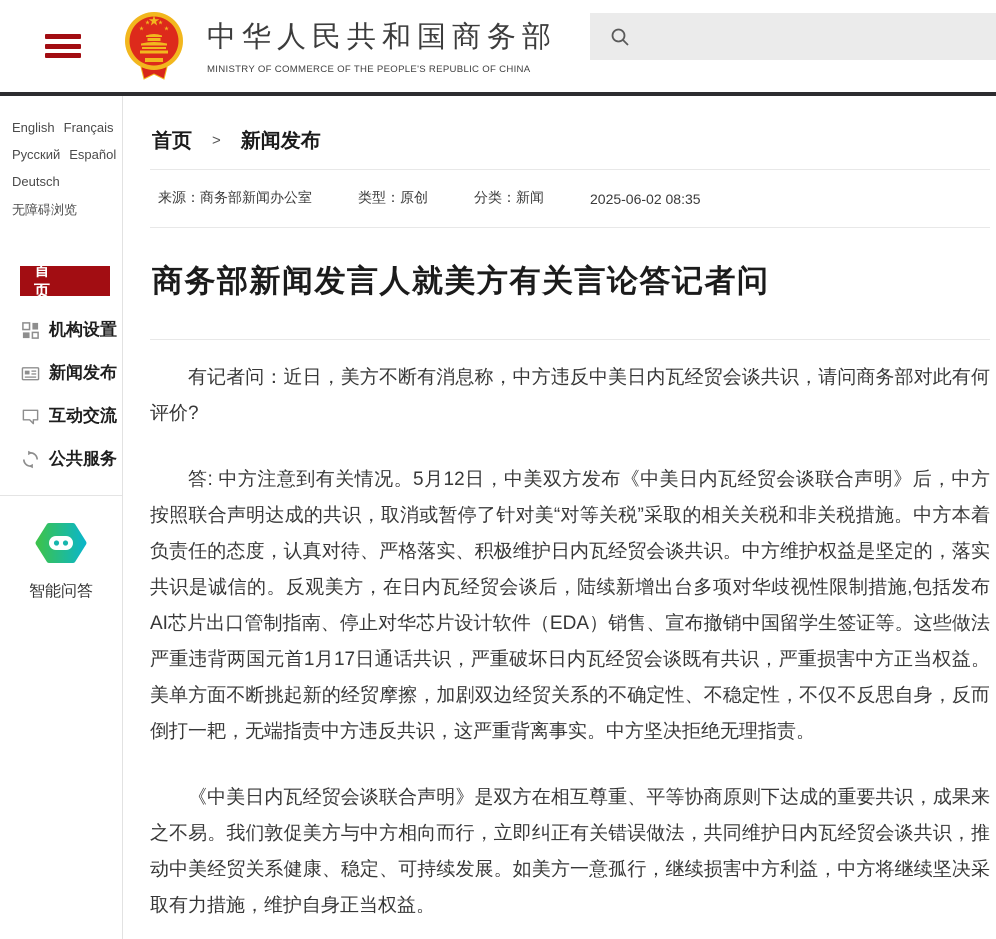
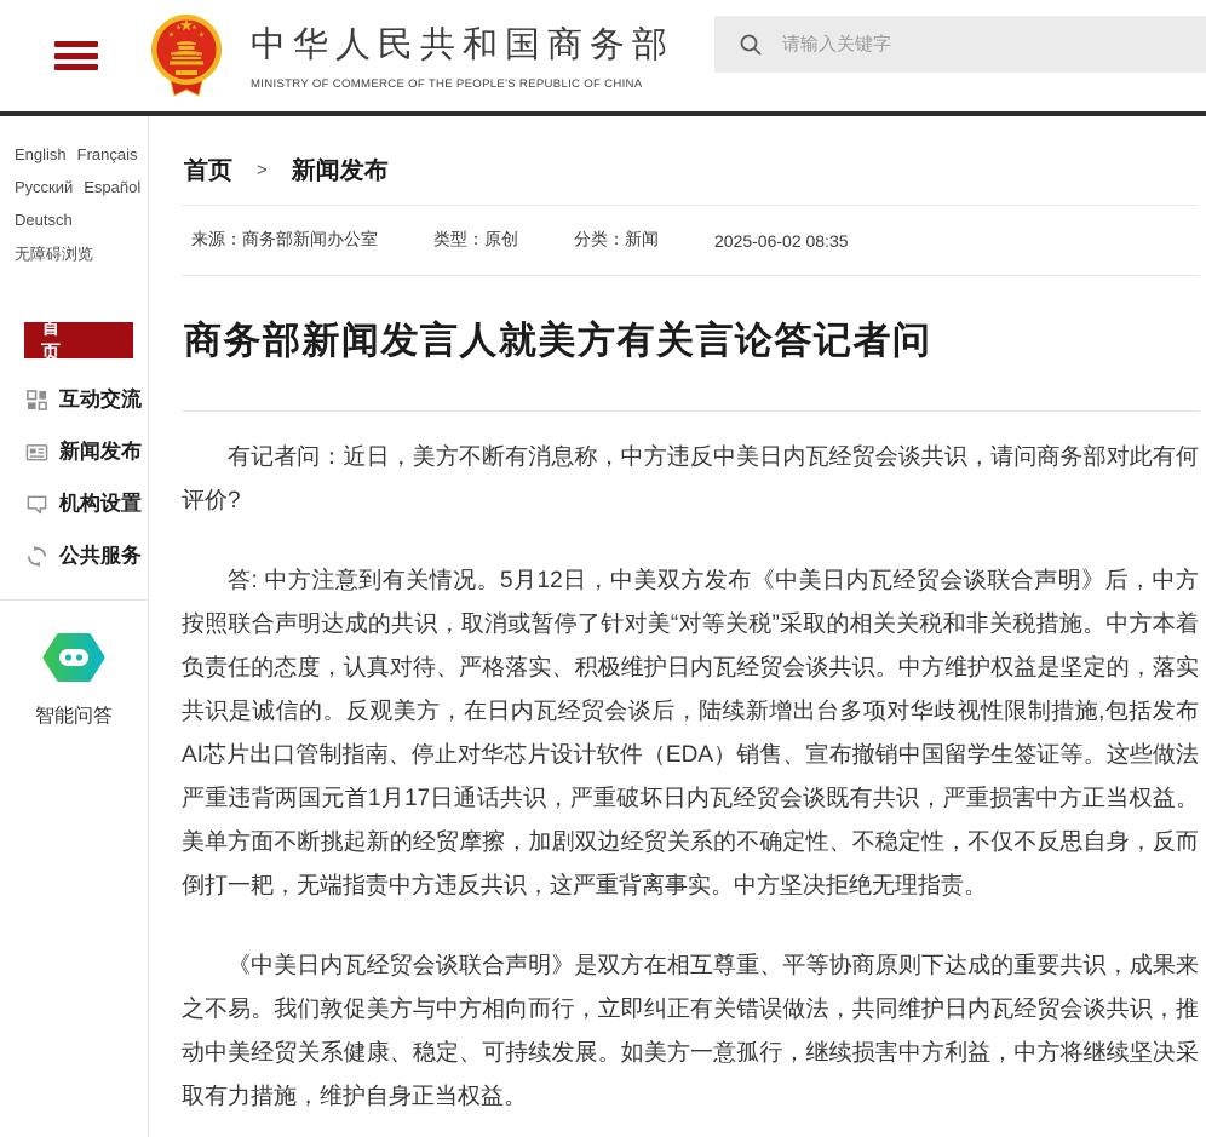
  中华人民共和国商务部
  MINISTRY OF COMMERCE OF THE PEOPLE'S REPUBLIC OF CHINA
+ 请输入关键字
  English
  Français
  Русский
  Español
  Deutsch
  无障碍浏览
  首 页
- 机构设置
+ 互动交流
  新闻发布
- 互动交流
+ 机构设置
  公共服务
  智能问答
  首页
  >
  新闻发布
  来源：商务部新闻办公室
  类型：原创
  分类：新闻
  2025-06-02 08:35
  商务部新闻发言人就美方有关言论答记者问
  有记者问：近日，美方不断有消息称，中方违反中美日内瓦经贸会谈共识，请问商务部对此有何评价?
  答: 中方注意到有关情况。5月12日，中美双方发布《中美日内瓦经贸会谈联合声明》后，中方按照联合声明达成的共识，取消或暂停了针对美“对等关税”采取的相关关税和非关税措施。中方本着负责任的态度，认真对待、严格落实、积极维护日内瓦经贸会谈共识。中方维护权益是坚定的，落实共识是诚信的。反观美方，在日内瓦经贸会谈后，陆续新增出台多项对华歧视性限制措施,包括发布AI芯片出口管制指南、停止对华芯片设计软件（EDA）销售、宣布撤销中国留学生签证等。这些做法严重违背两国元首1月17日通话共识，严重破坏日内瓦经贸会谈既有共识，严重损害中方正当权益。美单方面不断挑起新的经贸摩擦，加剧双边经贸关系的不确定性、不稳定性，不仅不反思自身，反而倒打一耙，无端指责中方违反共识，这严重背离事实。中方坚决拒绝无理指责。
  《中美日内瓦经贸会谈联合声明》是双方在相互尊重、平等协商原则下达成的重要共识，成果来之不易。我们敦促美方与中方相向而行，立即纠正有关错误做法，共同维护日内瓦经贸会谈共识，推动中美经贸关系健康、稳定、可持续发展。如美方一意孤行，继续损害中方利益，中方将继续坚决采取有力措施，维护自身正当权益。
